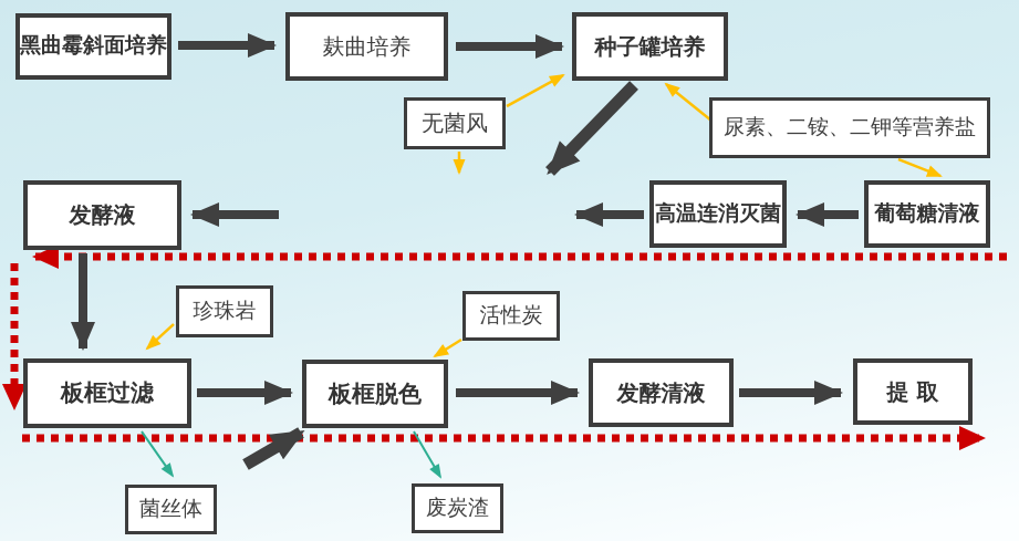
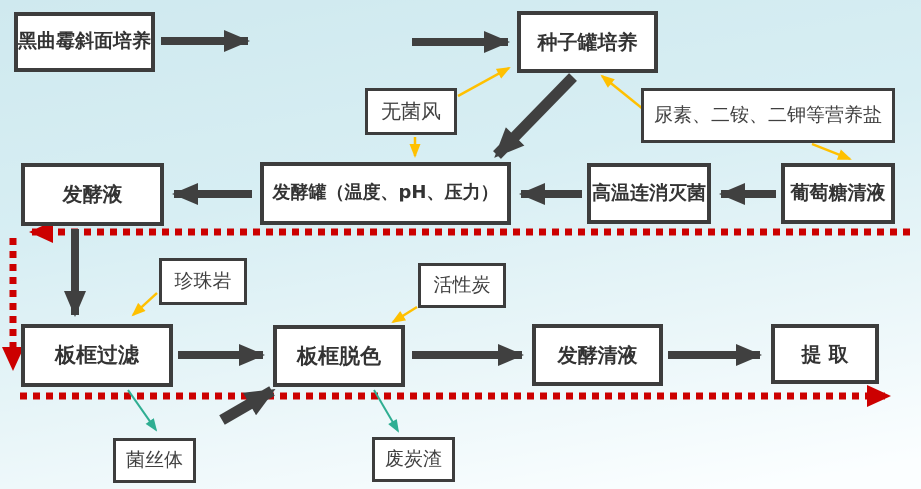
  黑曲霉斜面培养
- 麸曲培养
  种子罐培养
  无菌风
  尿素、二铵、二钾等营养盐
  发酵液
+ 发酵罐（温度、pH、压力）
  高温连消灭菌
  葡萄糖清液
  珍珠岩
  活性炭
  板框过滤
  板框脱色
  发酵清液
  提 取
  菌丝体
  废炭渣
